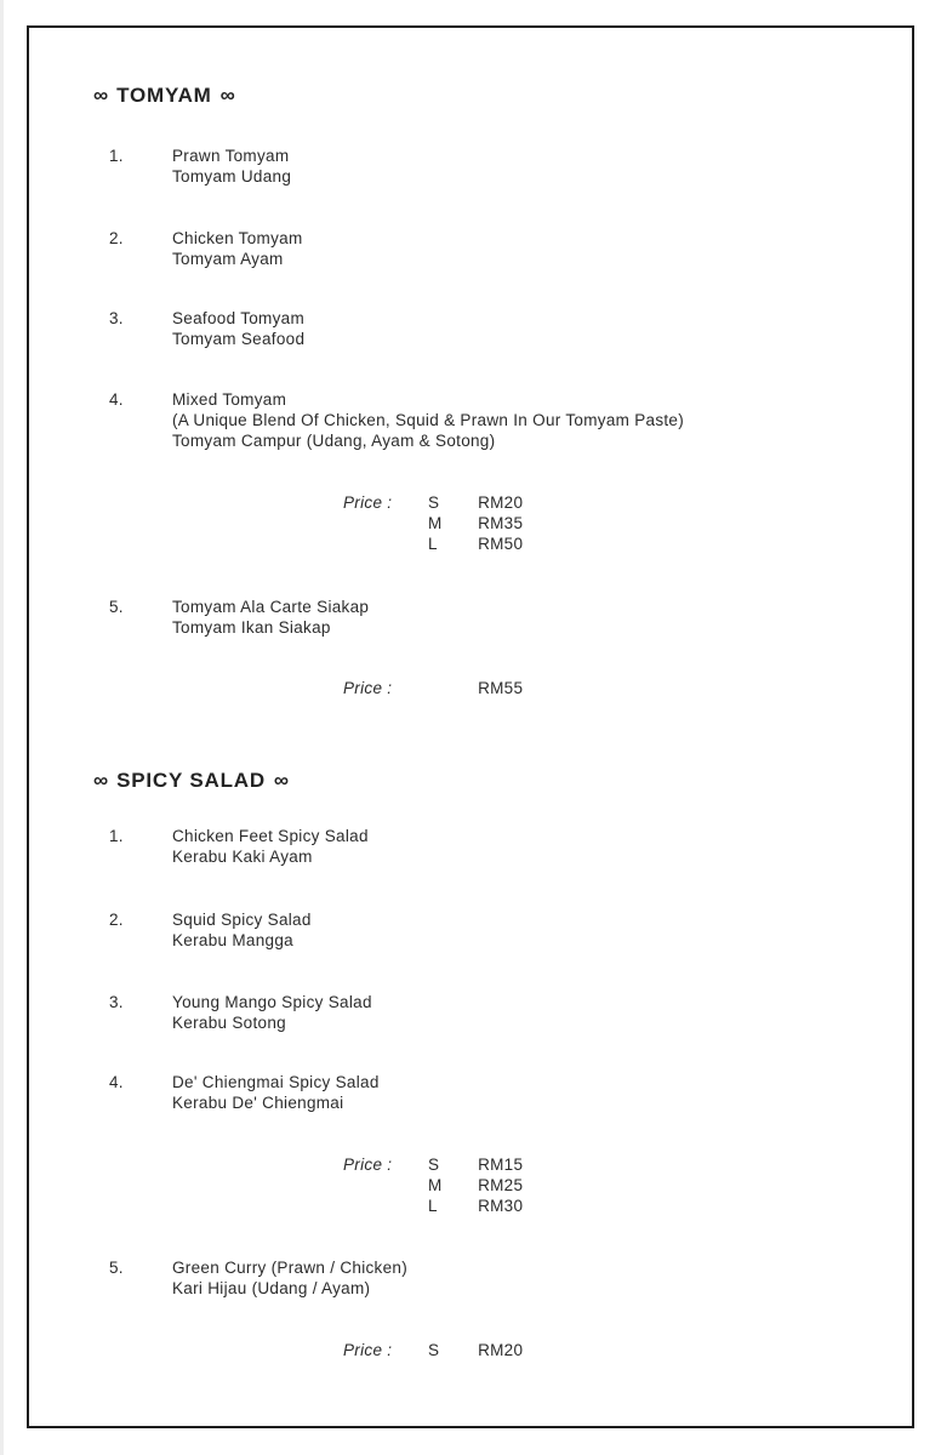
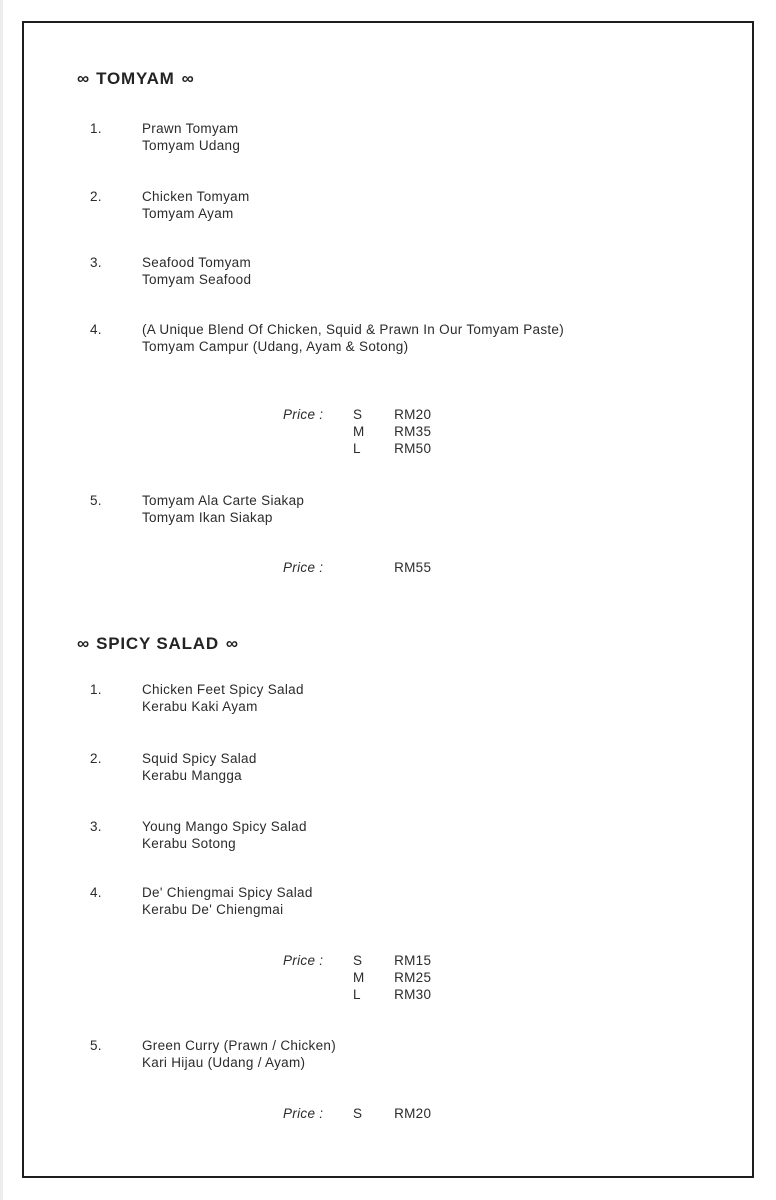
  ∞ TOMYAM ∞
  1.
  Prawn Tomyam
  Tomyam Udang
  2.
  Chicken Tomyam
  Tomyam Ayam
  3.
  Seafood Tomyam
  Tomyam Seafood
  4.
- Mixed Tomyam
  (A Unique Blend Of Chicken, Squid & Prawn In Our Tomyam Paste)
  Tomyam Campur (Udang, Ayam & Sotong)
  Price :
  S RM20
  M RM35
  L RM50
  5.
  Tomyam Ala Carte Siakap
  Tomyam Ikan Siakap
  Price :
  RM55
  ∞ SPICY SALAD ∞
  1.
  Chicken Feet Spicy Salad
  Kerabu Kaki Ayam
  2.
  Squid Spicy Salad
  Kerabu Mangga
  3.
  Young Mango Spicy Salad
  Kerabu Sotong
  4.
  De' Chiengmai Spicy Salad
  Kerabu De' Chiengmai
  Price :
  S RM15
  M RM25
  L RM30
  5.
  Green Curry (Prawn / Chicken)
  Kari Hijau (Udang / Ayam)
  Price :
  S RM20
